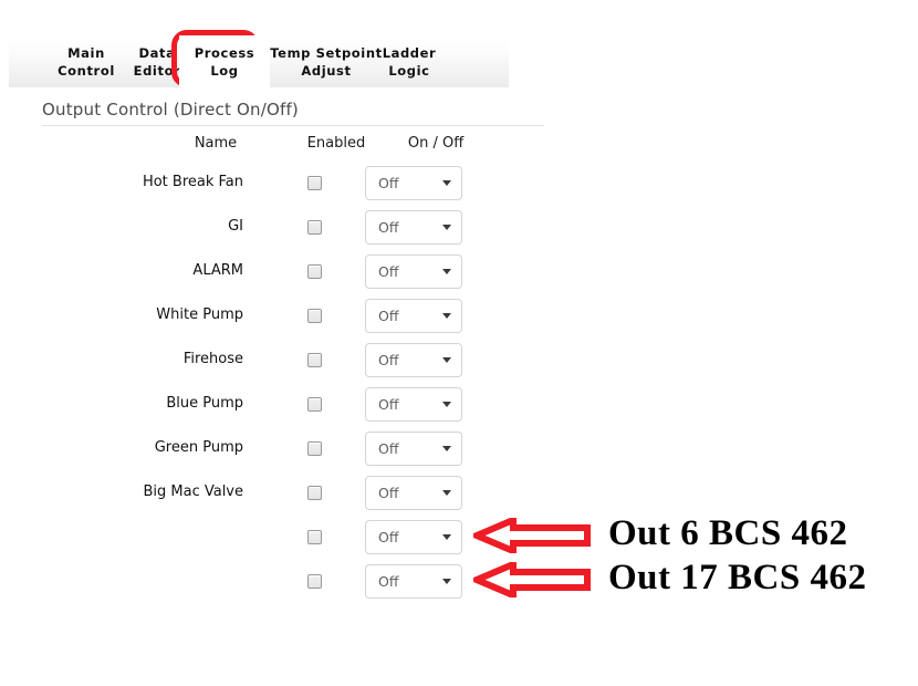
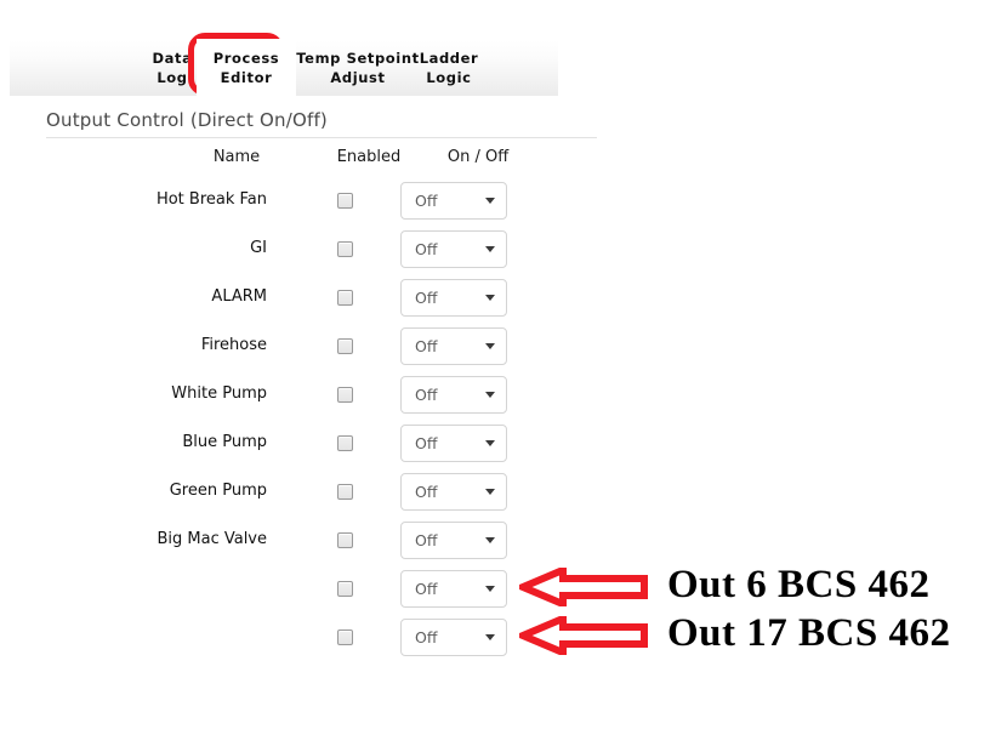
- Main
- Control
  Data
- Editor
+ Log
  Process
- Log
+ Editor
  Temp Setpoint
  Adjust
  Ladder
  Logic
  Output Control (Direct On/Off)
  Name
  Enabled
  On / Off
  Hot Break Fan
  Off
  GI
  Off
  ALARM
  Off
- White Pump
+ Firehose
  Off
- Firehose
+ White Pump
  Off
  Blue Pump
  Off
  Green Pump
  Off
  Big Mac Valve
  Off
  Off
  Off
  Out 6 BCS 462
  Out 17 BCS 462
